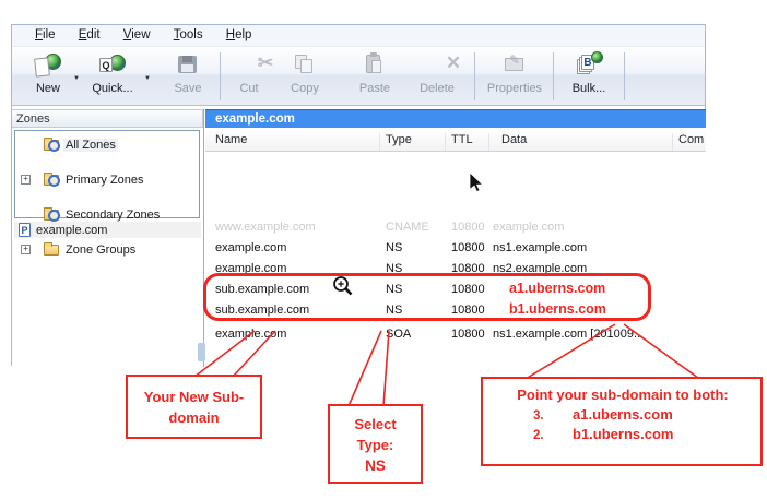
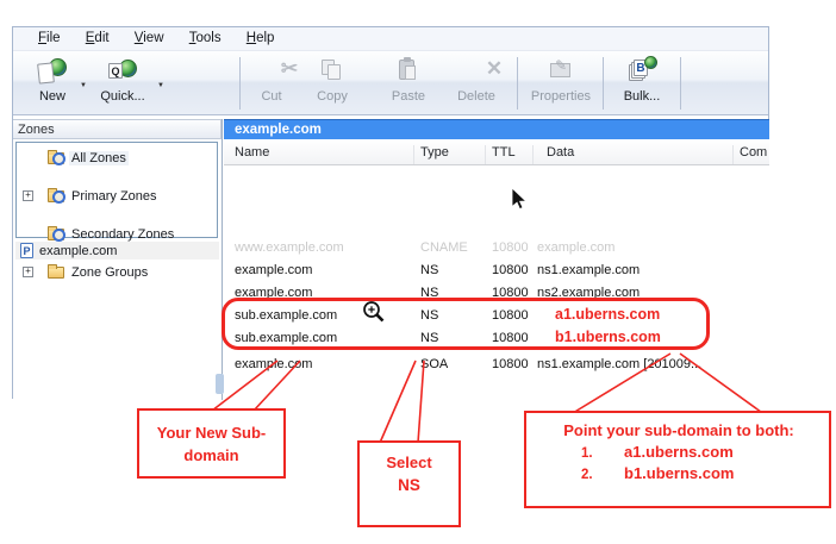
  File Edit View Tools Help
  New
  Q
  Quick...
- Save
  ✂
  Cut
  Copy
  Paste
  ✕
  Delete
  ✎
  Properties
  B
  Bulk...
  Zones
  All Zones
  +
  Primary Zones
  Secondary Zones
  +
  Zone Groups
  P
  example.com
  example.com
  Name
  Type
  TTL
  Data
  Com
  www.example.com
  CNAME
  10800
  example.com
  example.com
  NS
  10800
  ns1.example.com
  example.com
  NS
  10800
  ns2.example.com
  sub.example.com
  NS
  10800
  a1.uberns.com
  sub.example.com
  NS
  10800
  b1.uberns.com
  example.cm
  SOA
  10800
  ns1.example.com [201009..
  Your New Sub-
  domain
  Select
- Type:
  NS
  Point your sub-domain to both:
- 3.
+ 1.
  a1.uberns.com
  2.
  b1.uberns.com
